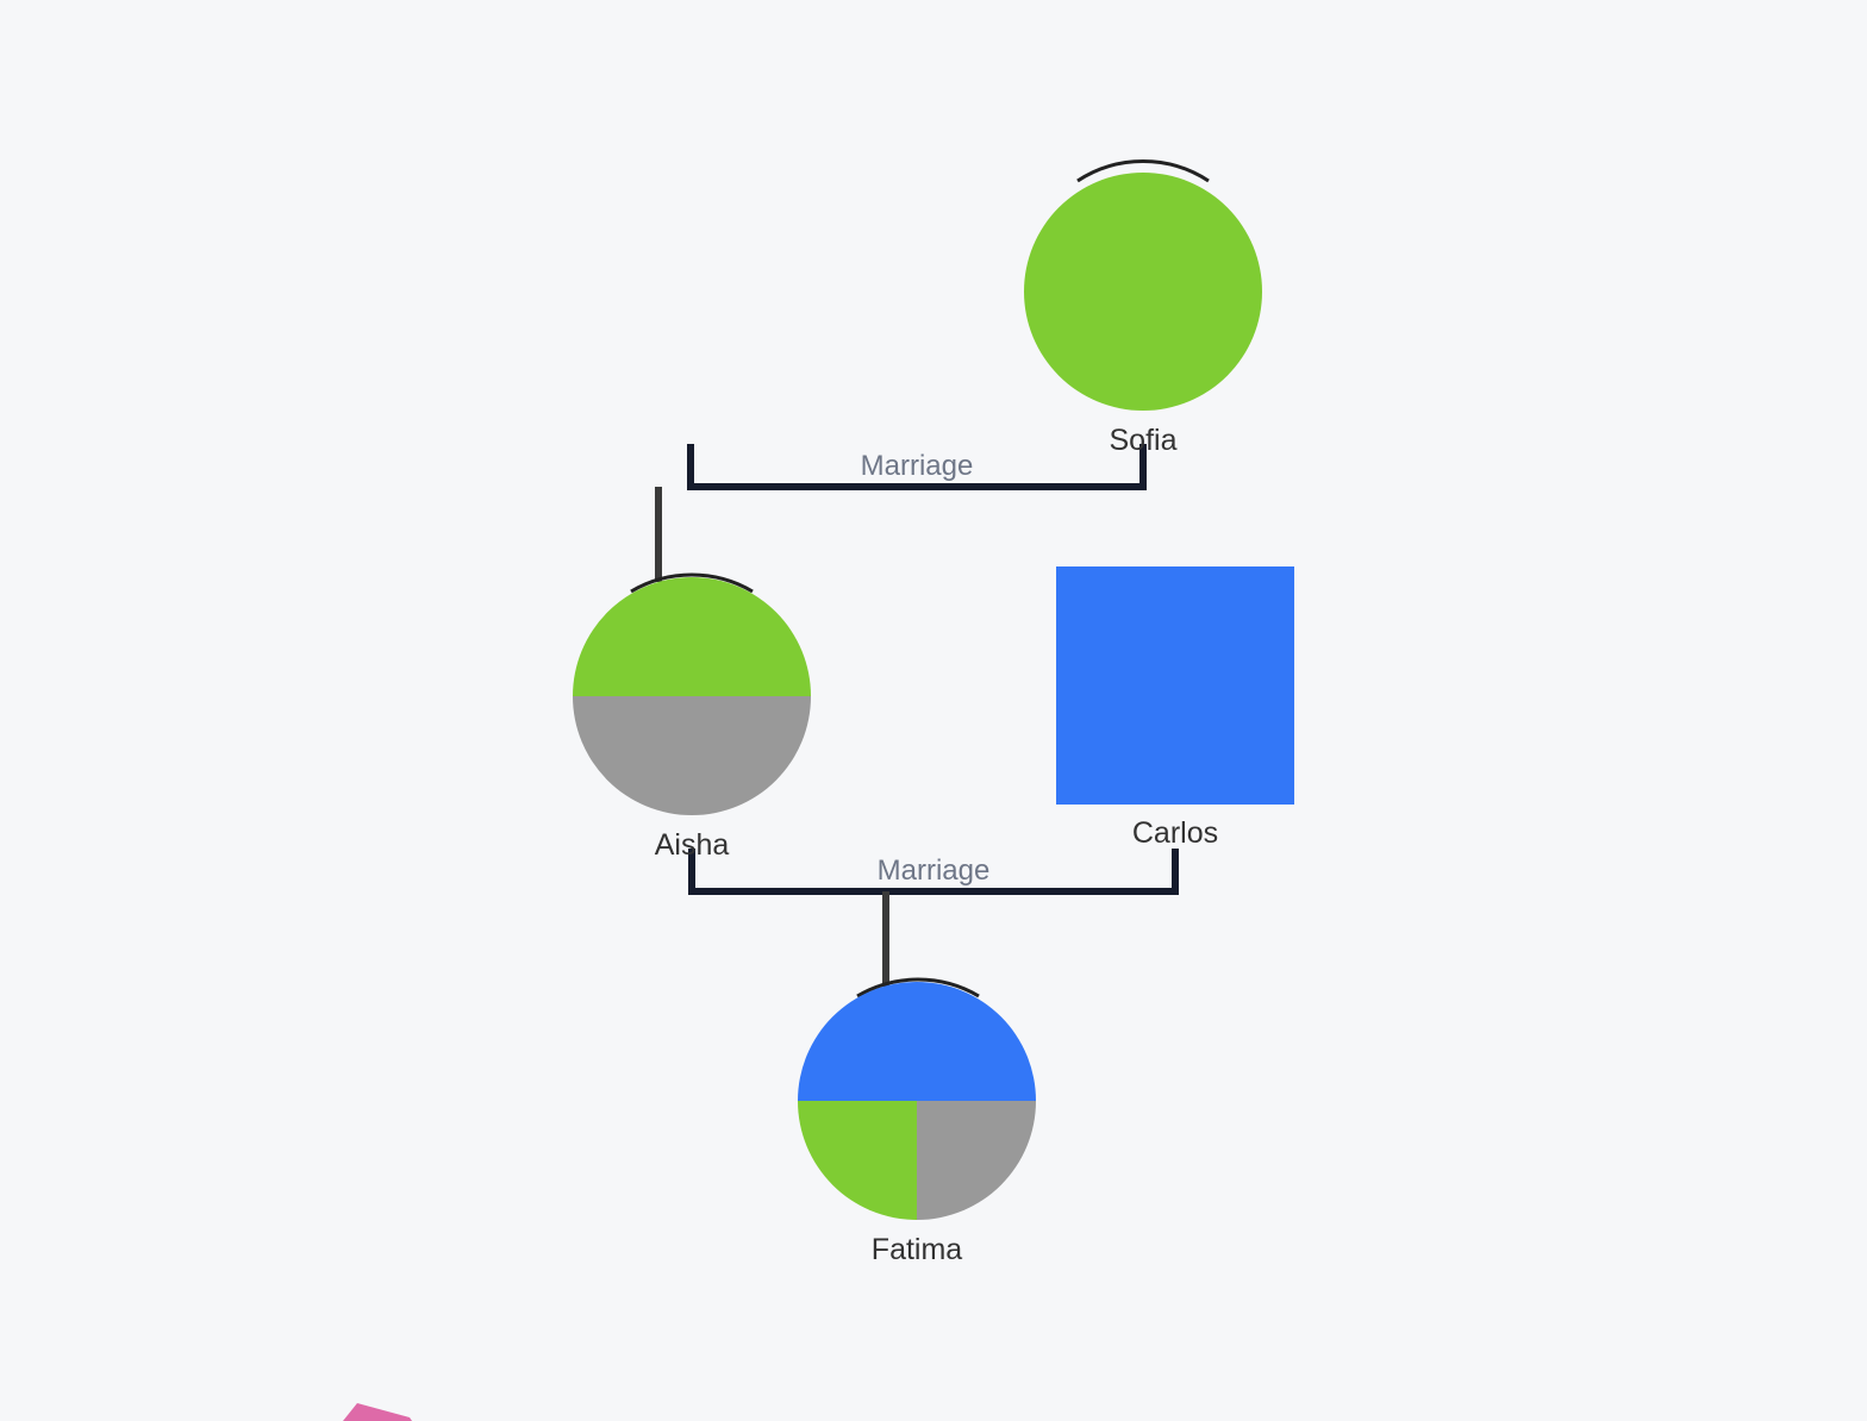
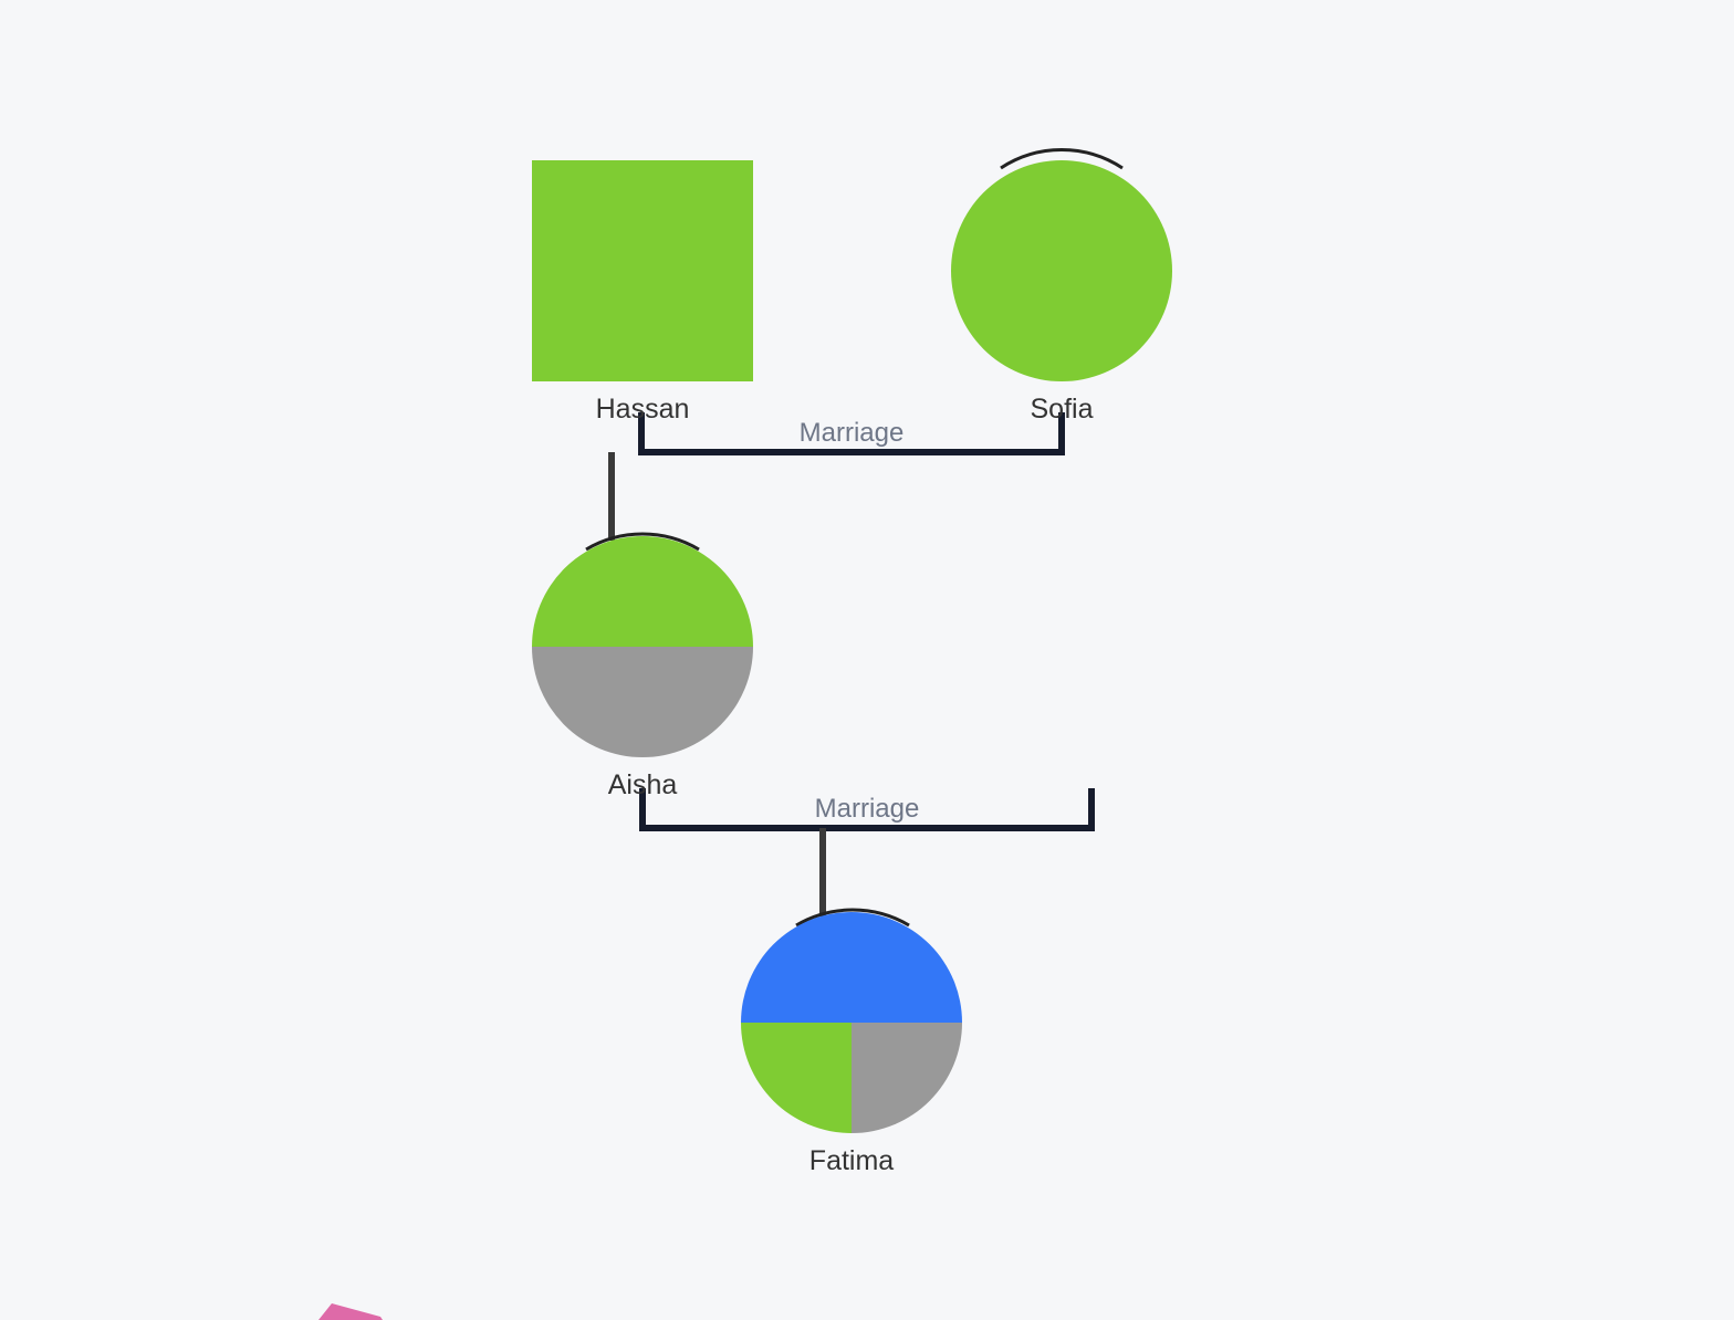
  Marriage
  Marriage
+ Hassan
  Sofia
  Aisha
- Carlos
  Fatima
